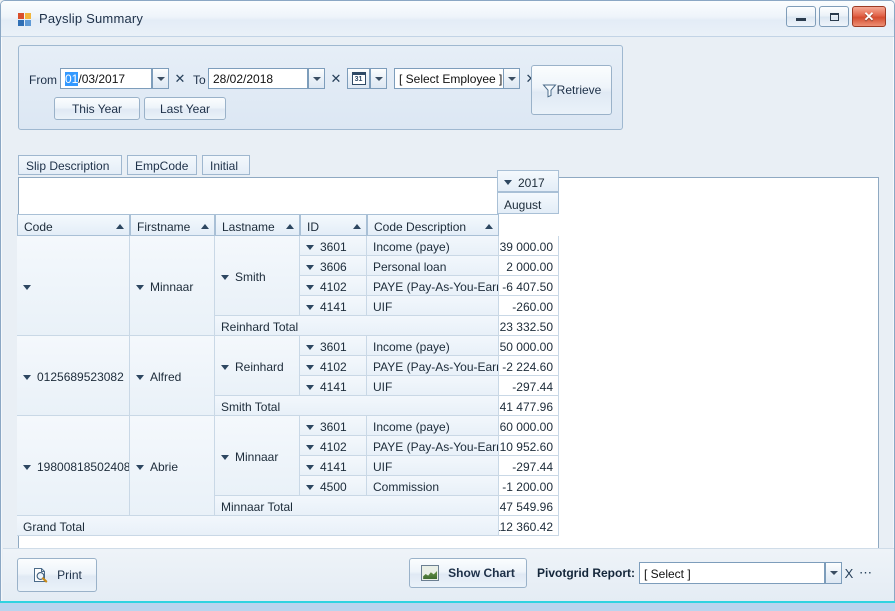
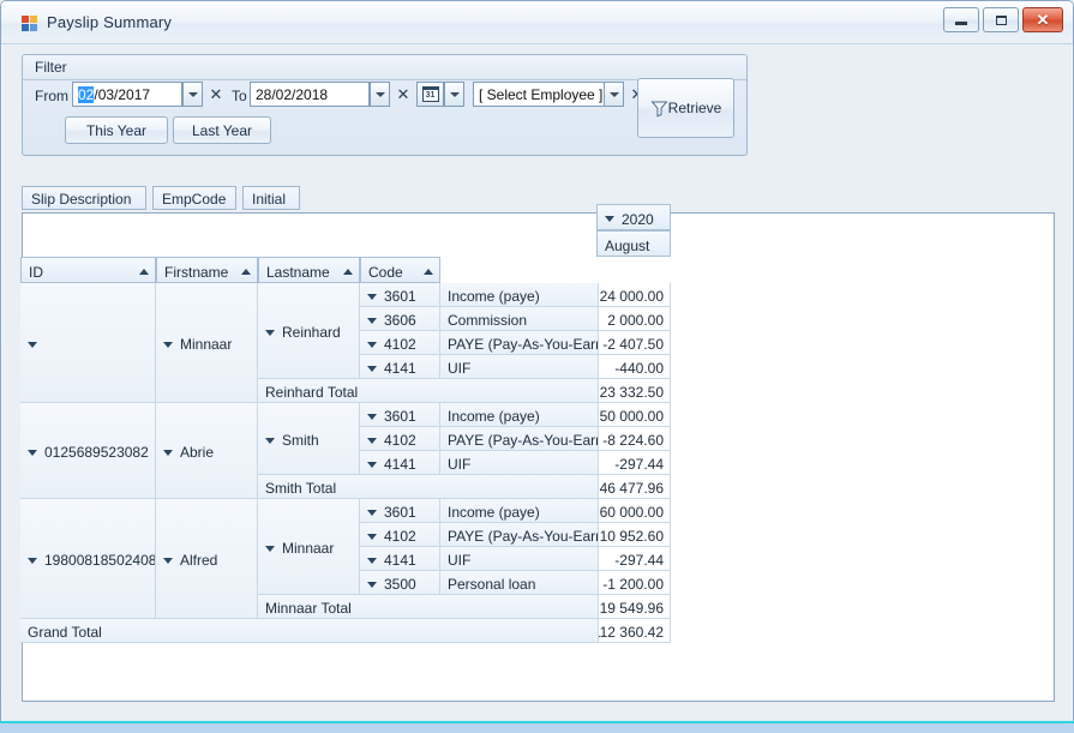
  Payslip Summary
  ✕
+ Filter
  From
- 01/03/2017
+ 02/03/2017
  ✕
  To
  28/02/2018
  ✕
  [ Select Employee ]
  Retrieve
  This Year
  Last Year
  Slip Description
  EmpCode
  Initial
- 2017
+ 2020
  August
- Code
+ ID
  Firstname
  Lastname
- ID
+ Code
- Code Description
  Minnaar
- Smith
+ Reinhard
  3601
  Income (paye)
- 39 000.00
+ 24 000.00
  3606
- Personal loan
+ Commission
  2 000.00
  4102
  PAYE (Pay-As-You-Ear
- -6 407.50
+ -2 407.50
  4141
  UIF
- -260.00
+ -440.00
  Reinhard Total
  23 332.50
  0125689523082
- Alfred
+ Abrie
- Reinhard
+ Smith
  3601
  Income (paye)
  50 000.00
  4102
  PAYE (Pay-As-You-Ear
- -2 224.60
+ -8 224.60
  4141
  UIF
  -297.44
  Smith Total
- 41 477.96
+ 46 477.96
  19800818502408
- Abrie
+ Alfred
  Minnaar
  3601
  Income (paye)
  60 000.00
  4102
  PAYE (Pay-As-You-Ear
  10 952.60
  4141
  UIF
  -297.44
- 4500
+ 3500
- Commission
+ Personal loan
  -1 200.00
  Minnaar Total
- 47 549.96
+ 19 549.96
  Grand Total
  12 360.42
- Print
- Show Chart
- Pivotgrid Report:
- [ Select ]
- X
- ⋯
